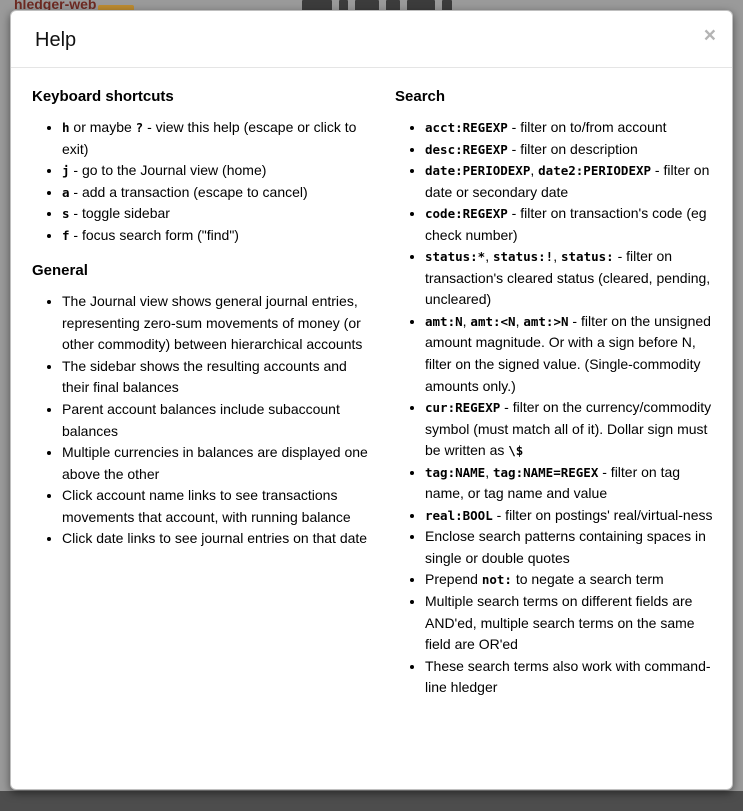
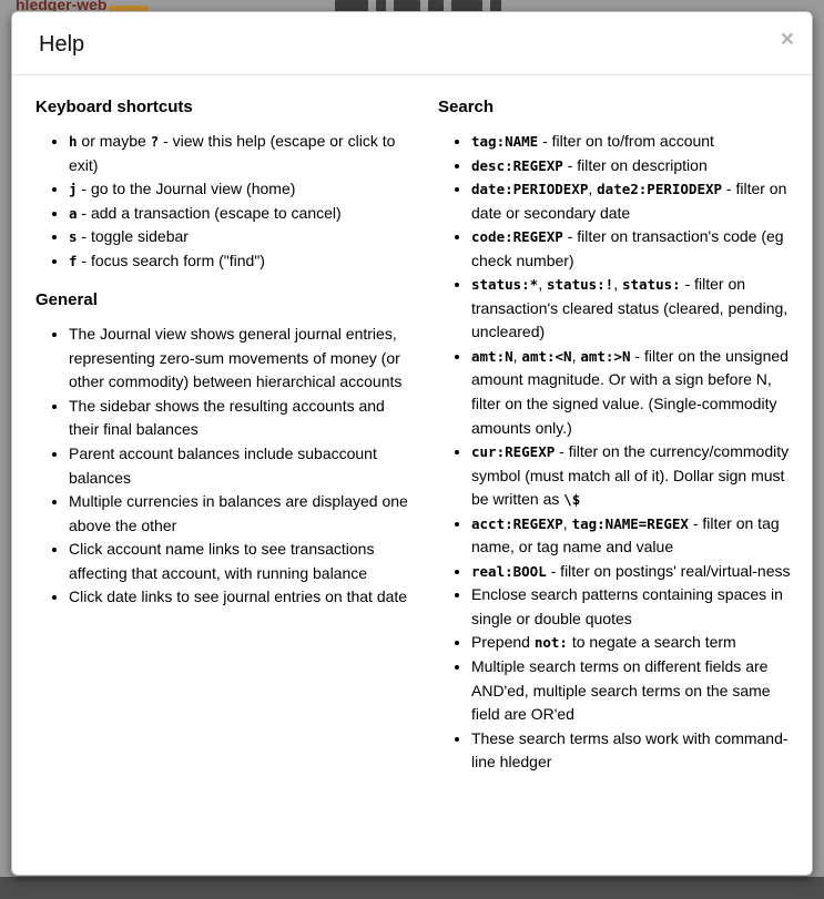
  hledger-web
  Help
  ×
  Keyboard shortcuts
  h or maybe ? - view this help (escape or click to exit)
  j - go to the Journal view (home)
  a - add a transaction (escape to cancel)
  s - toggle sidebar
  f - focus search form ("find")
  General
  The Journal view shows general journal entries, representing zero-sum movements of money (or other commodity) between hierarchical accounts
  The sidebar shows the resulting accounts and their final balances
  Parent account balances include subaccount balances
  Multiple currencies in balances are displayed one above the other
- Click account name links to see transactions movements that account, with running balance
+ Click account name links to see transactions affecting that account, with running balance
  Click date links to see journal entries on that date
  Search
- acct:REGEXP - filter on to/from account
+ tag:NAME - filter on to/from account
  desc:REGEXP - filter on description
  date:PERIODEXP, date2:PERIODEXP - filter on date or secondary date
  code:REGEXP - filter on transaction's code (eg check number)
  status:*, status:!, status: - filter on transaction's cleared status (cleared, pending, uncleared)
  amt:N, amt:<N, amt:>N - filter on the unsigned amount magnitude. Or with a sign before N, filter on the signed value. (Single-commodity amounts only.)
  cur:REGEXP - filter on the currency/commodity symbol (must match all of it). Dollar sign must be written as \$
- tag:NAME, tag:NAME=REGEX - filter on tag name, or tag name and value
+ acct:REGEXP, tag:NAME=REGEX - filter on tag name, or tag name and value
  real:BOOL - filter on postings' real/virtual-ness
  Enclose search patterns containing spaces in single or double quotes
  Prepend not: to negate a search term
  Multiple search terms on different fields are AND'ed, multiple search terms on the same field are OR'ed
  These search terms also work with command-line hledger
